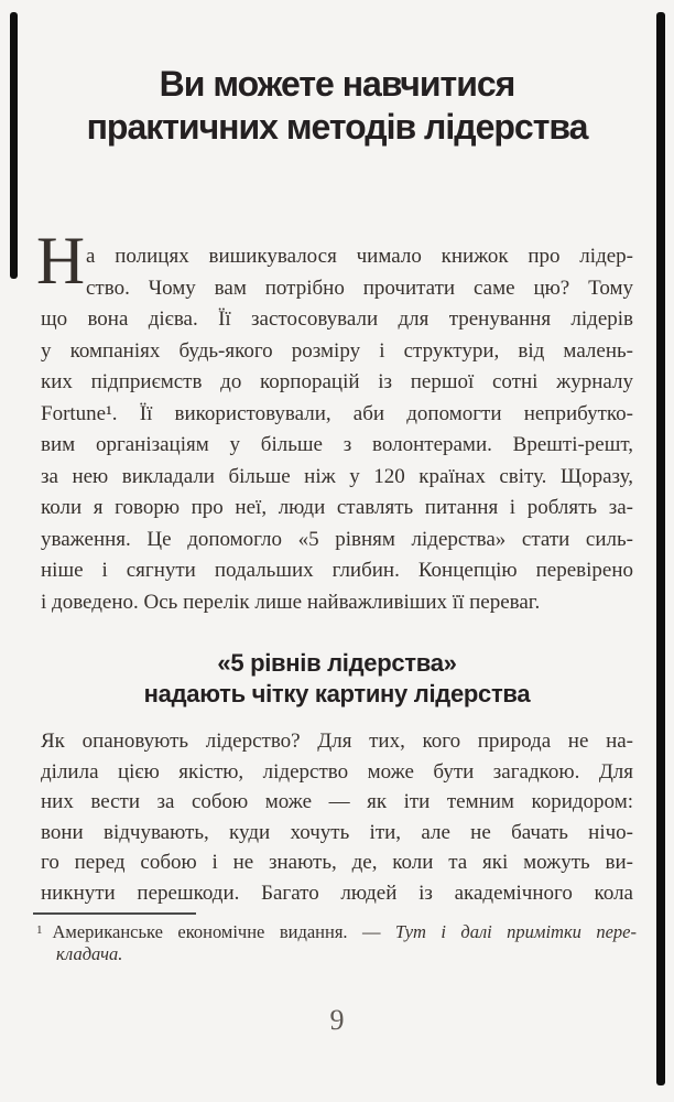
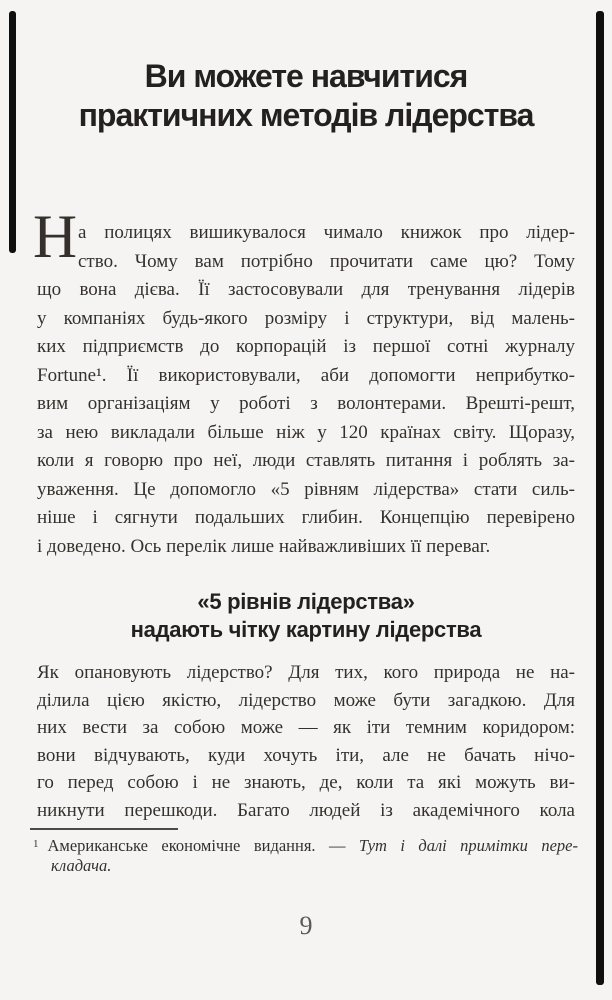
  Ви можете навчитися
  практичних методів лідерства
  Н
  а полицях вишикувалося чимало книжок про лідер-
  ство. Чому вам потрібно прочитати саме цю? Тому
  що вона дієва. Її застосовували для тренування лідерів
  у компаніях будь-якого розміру і структури, від малень-
  ких підприємств до корпорацій із першої сотні журналу
  Fortune¹. Її використовували, аби допомогти неприбутко-
- вим організаціям у більше з волонтерами. Врешті-решт,
+ вим організаціям у роботі з волонтерами. Врешті-решт,
  за нею викладали більше ніж у 120 країнах світу. Щоразу,
  коли я говорю про неї, люди ставлять питання і роблять за-
  уваження. Це допомогло «5 рівням лідерства» стати силь-
  ніше і сягнути подальших глибин. Концепцію перевірено
  і доведено. Ось перелік лише найважливіших її переваг.
  «5 рівнів лідерства»
  надають чітку картину лідерства
  Як опановують лідерство? Для тих, кого природа не на-
  ділила цією якістю, лідерство може бути загадкою. Для
  них вести за собою може — як іти темним коридором:
  вони відчувають, куди хочуть іти, але не бачать нічо-
  го перед собою і не знають, де, коли та які можуть ви-
  никнути перешкоди. Багато людей із академічного кола
  1 Американське економічне видання. — Тут і далі примітки пере-
  кладача.
  9
